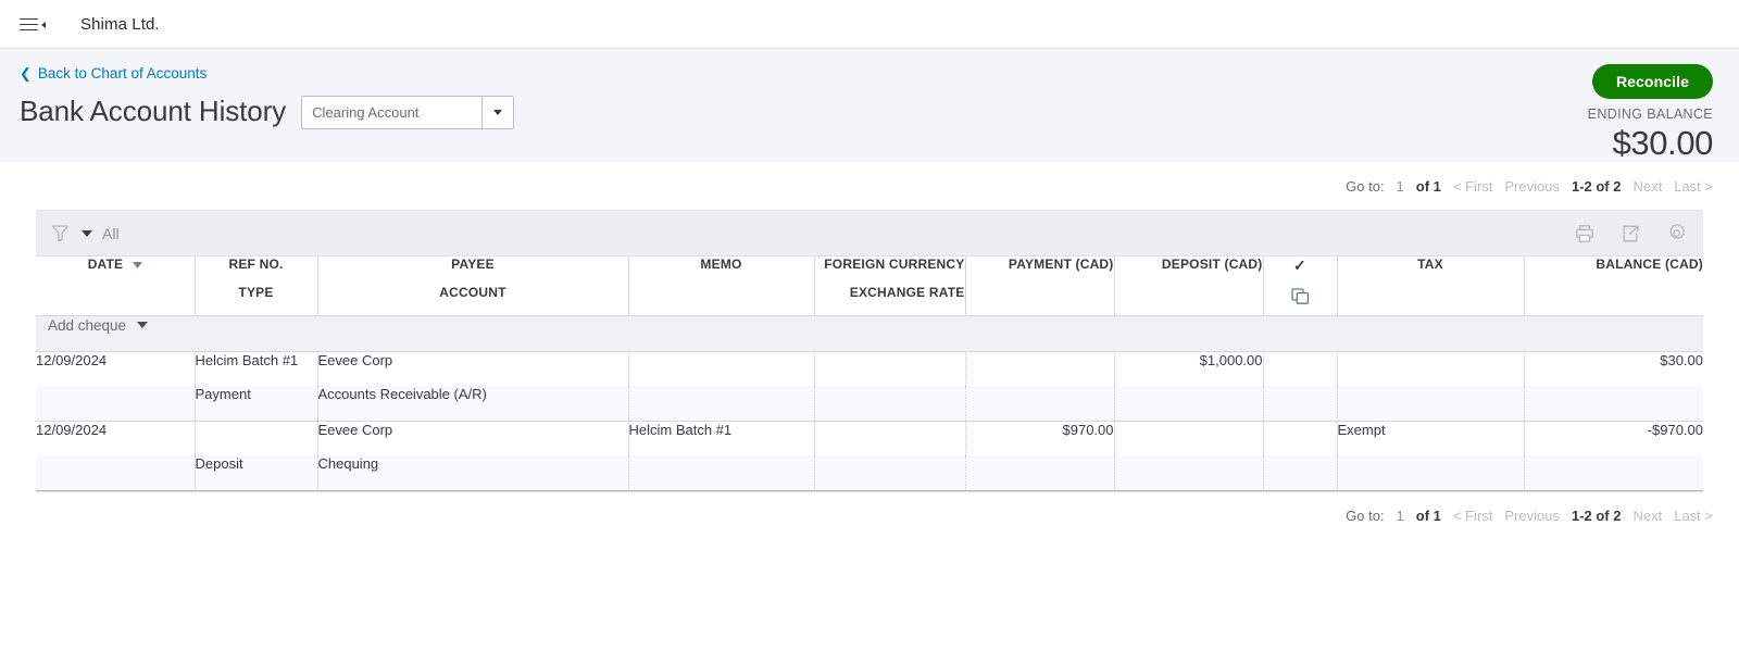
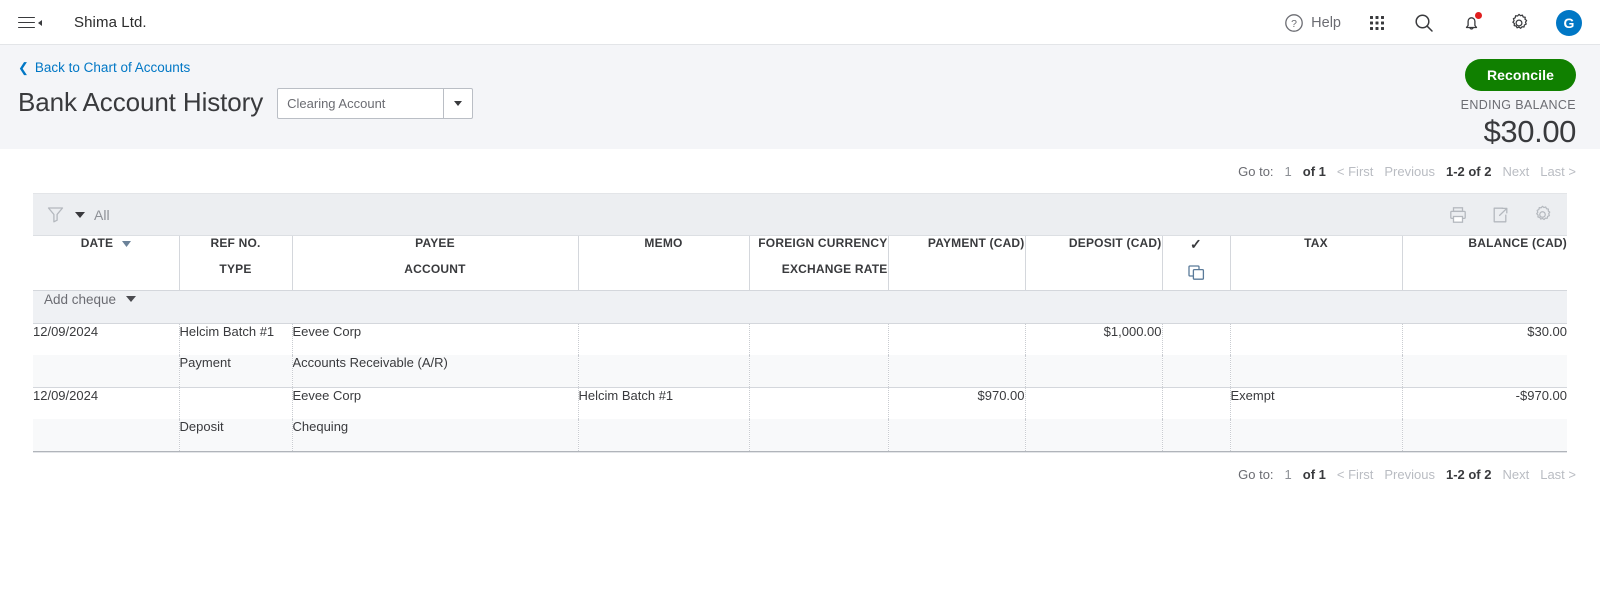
  Shima Ltd.
+ ?
+ Help
+ G
  ❮
  Back to Chart of Accounts
  Bank Account History
  Clearing Account
  Reconcile
  ENDING BALANCE
  $30.00
  Go to:
  1
  of 1
  < First
  Previous
  1-2 of 2
  Next
  Last >
  All
  DATE	REF NO. TYPE	PAYEE ACCOUNT	MEMO	FOREIGN CURRENCY EXCHANGE RATE	PAYMENT (CAD)	DEPOSIT (CAD)	✓	TAX	BALANCE (CAD)
  Add cheque
  12/09/2024	Helcim Batch #1	Eevee Corp				$1,000.00			$30.00
  	Payment	Accounts Receivable (A/R)
  12/09/2024		Eevee Corp	Helcim Batch #1		$970.00			Exempt	-$970.00
  	Deposit	Chequing
  Go to:
  1
  of 1
  < First
  Previous
  1-2 of 2
  Next
  Last >
